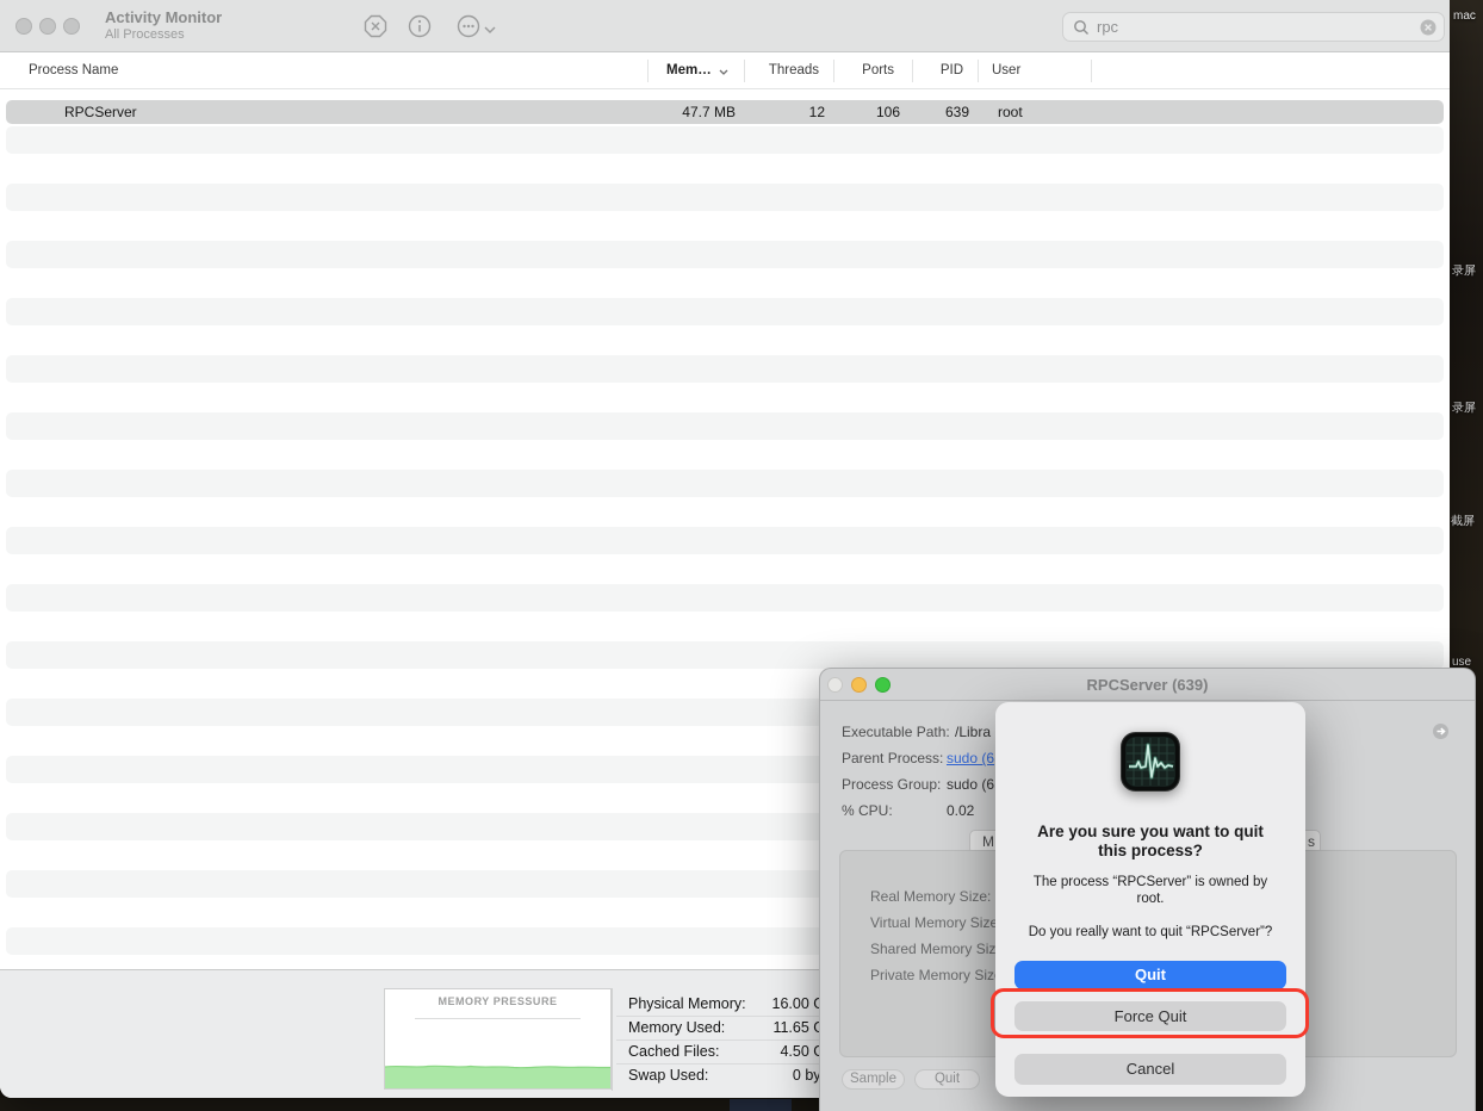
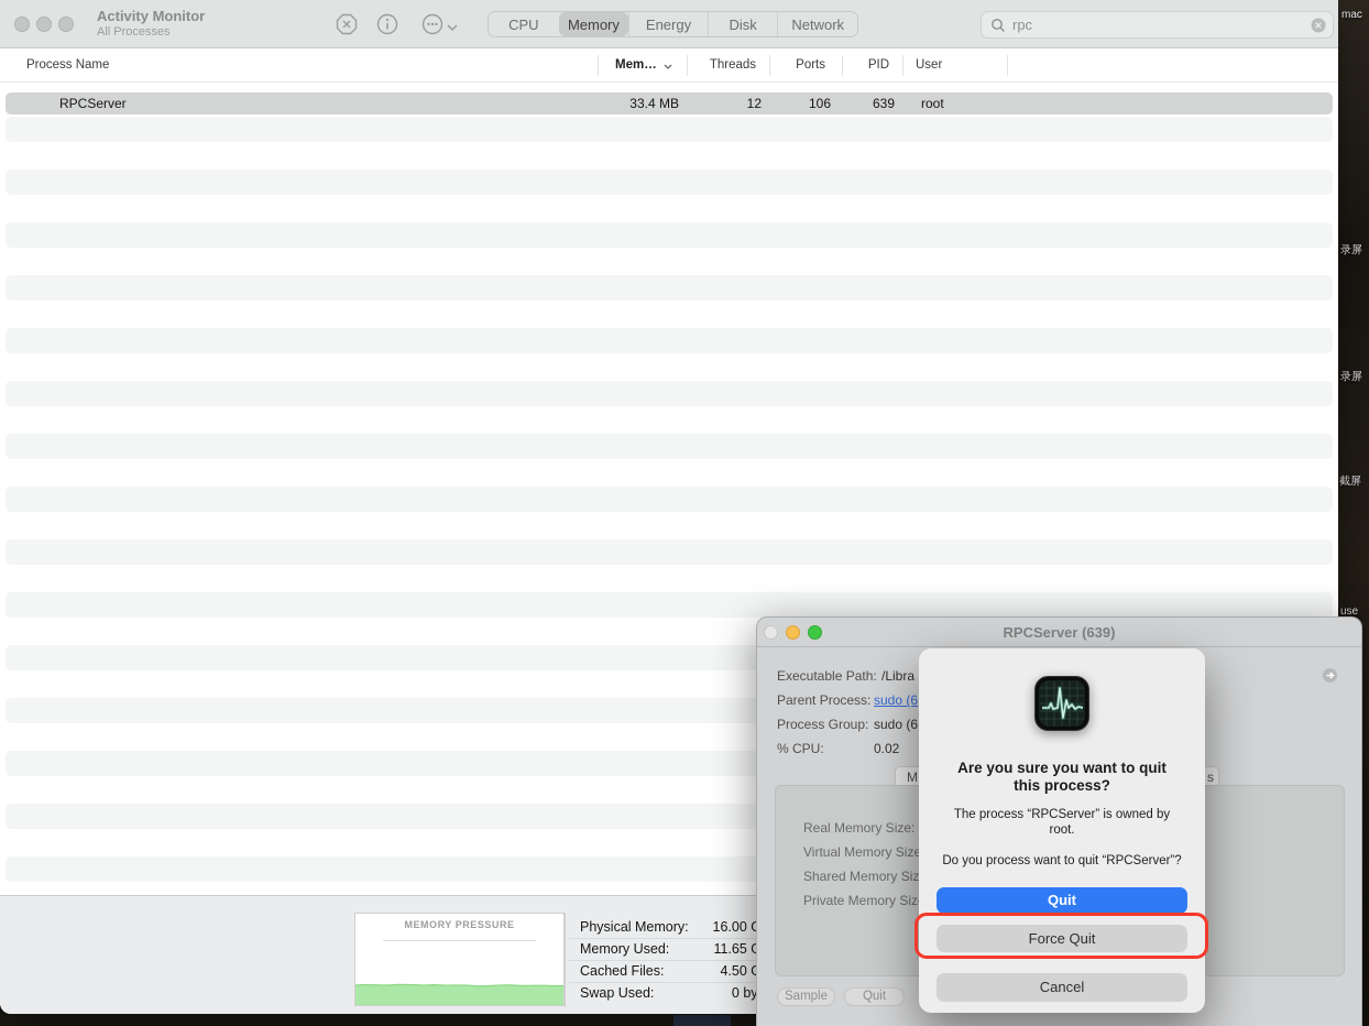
  mac
  录屏
  录屏
  截屏
  use
  Activity Monitor
  All Processes
+ CPU
+ Memory
+ Energy
+ Disk
+ Network
  rpc
  Process Name
  Mem…
  Threads
  Ports
  PID
  User
  RPCServer
- 47.7 MB
+ 33.4 MB
  12
  106
  639
  root
  MEMORY PRESSURE
  Physical Memory:
  16.00
  Memory Used:
  11.65
  Cached Files:
  4.50
  Swap Used:
  0 by
  RPCServer (639)
  Executable Path:
  /Libra
  Parent Process:
  sudo (6
  Process Group:
  sudo (6
  % CPU:
  0.02
  M
  s
  Real Memory Size:
  Virtual Memory Size
  Shared Memory Siz
  Private Memory Siz
  Sample
  Quit
  Are you sure you want to quit this process?
  The process “RPCServer” is owned by root.
- Do you really want to quit “RPCServer”?
+ Do you process want to quit “RPCServer”?
  Quit
  Force Quit
  Cancel
